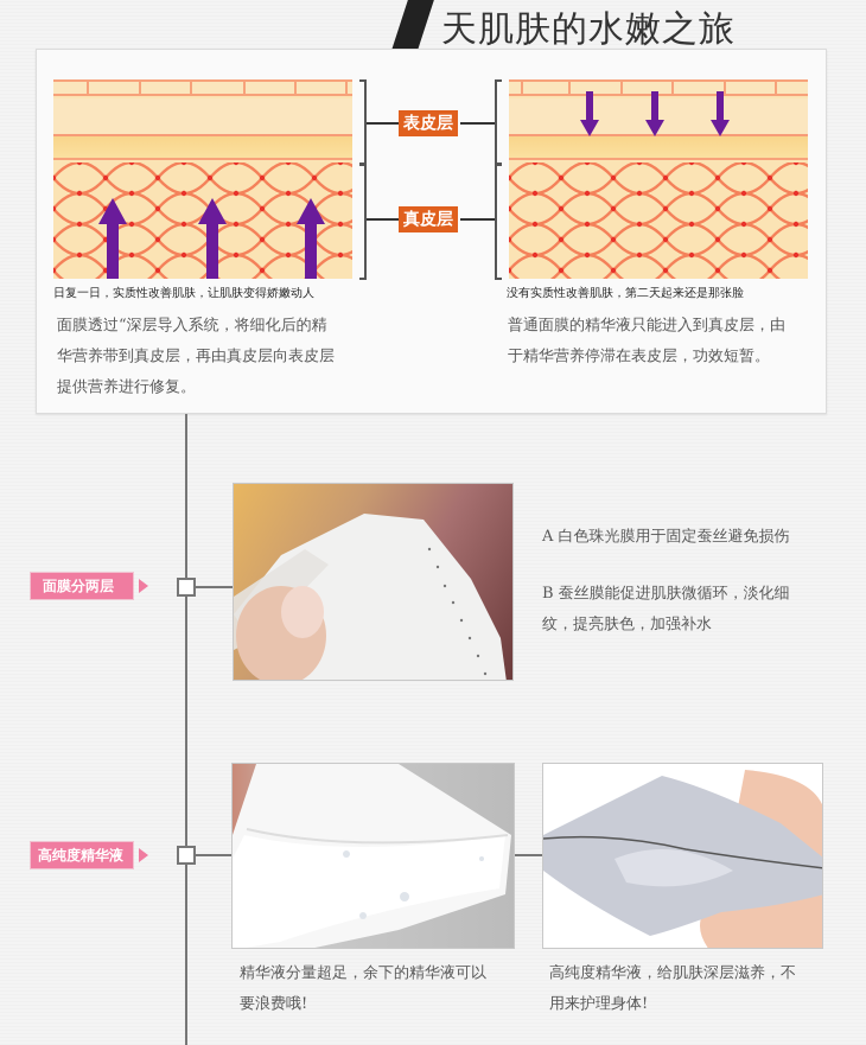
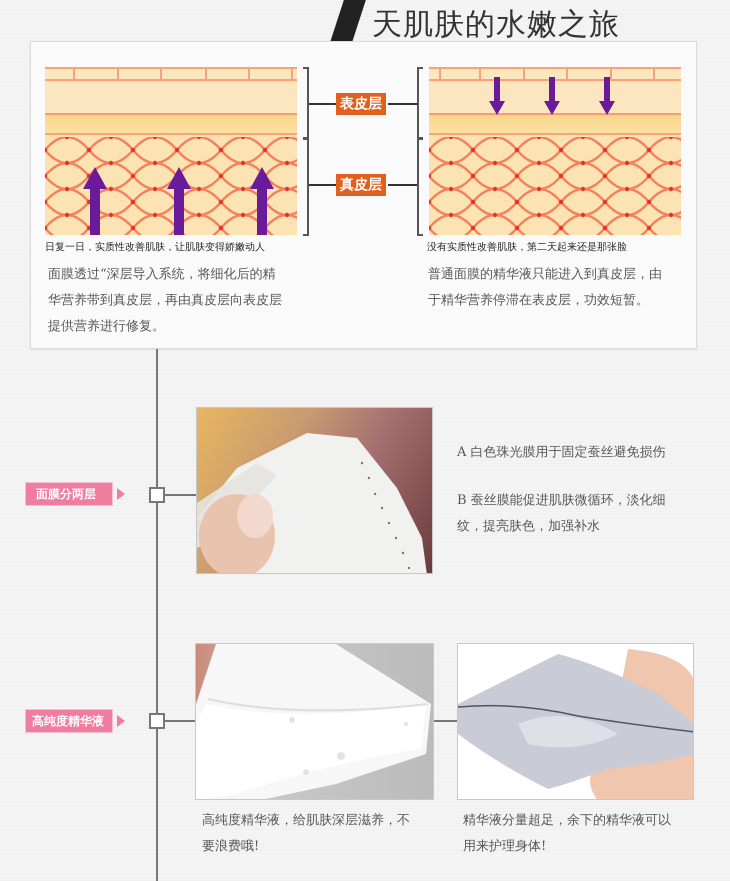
  天肌肤的水嫩之旅
  表皮层
  真皮层
  日复一日，实质性改善肌肤，让肌肤变得娇嫩动人
  没有实质性改善肌肤，第二天起来还是那张脸
  面膜透过“深层导入系统，将细化后的精
  华营养带到真皮层，再由真皮层向表皮层
  提供营养进行修复。
  普通面膜的精华液只能进入到真皮层，由
  于精华营养停滞在表皮层，功效短暂。
  面膜分两层
  A 白色珠光膜用于固定蚕丝避免损伤
  B 蚕丝膜能促进肌肤微循环，淡化细
  纹，提亮肤色，加强补水
  高纯度精华液
- 精华液分量超足，余下的精华液可以
+ 高纯度精华液，给肌肤深层滋养，不
  要浪费哦!
- 高纯度精华液，给肌肤深层滋养，不
+ 精华液分量超足，余下的精华液可以
  用来护理身体!
